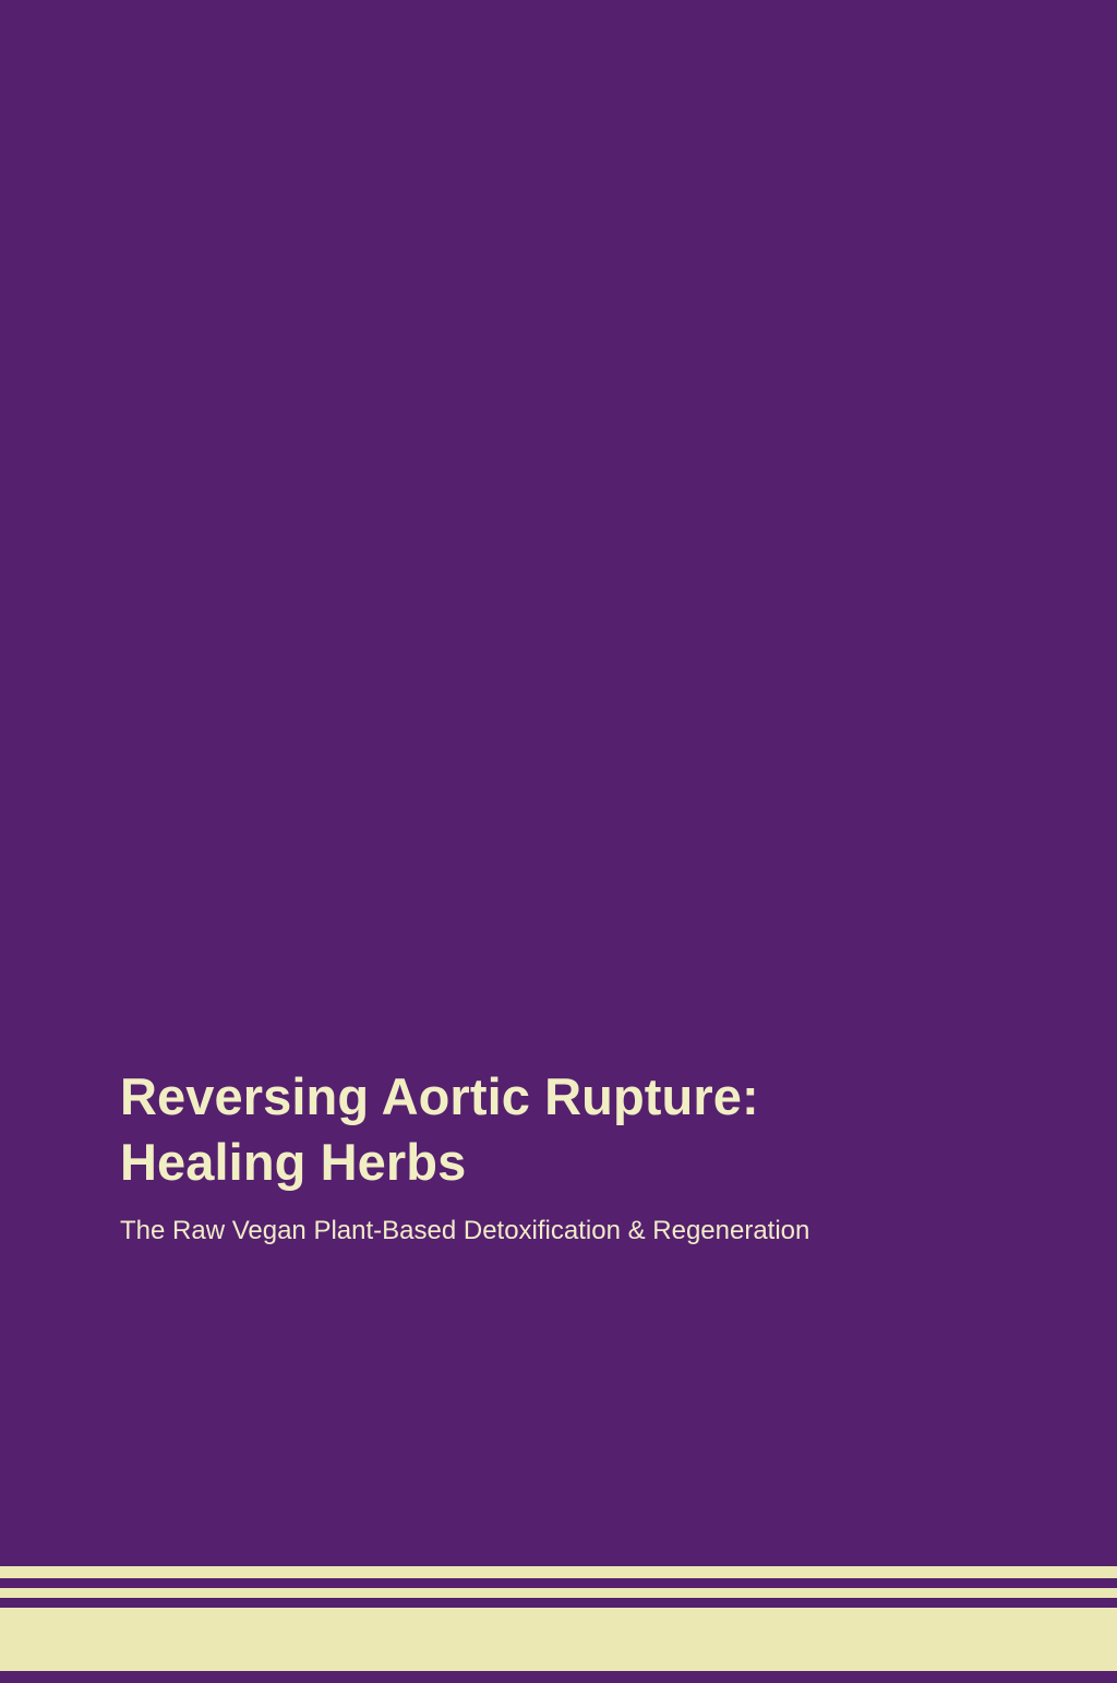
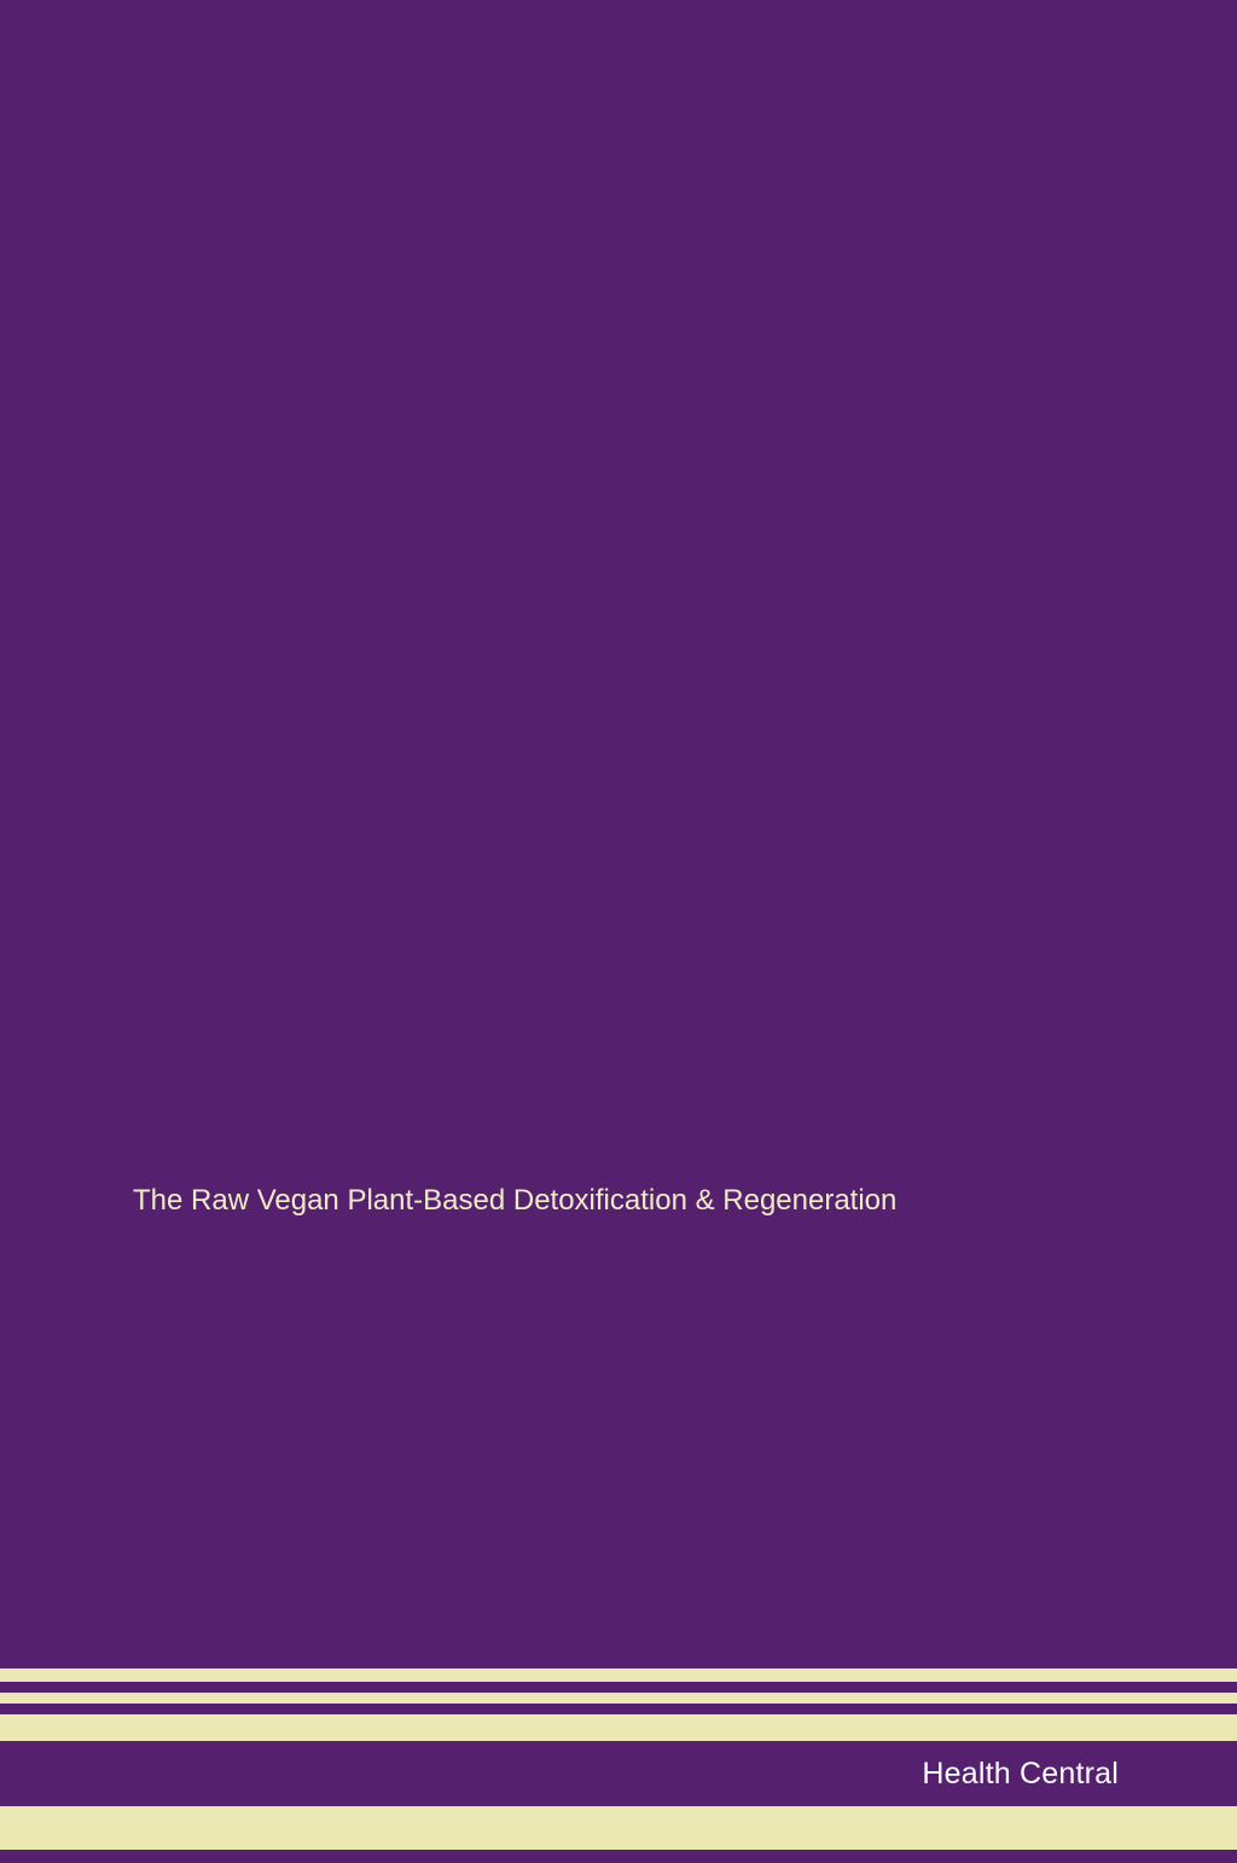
- Reversing Aortic Rupture:
- Healing Herbs
  The Raw Vegan Plant-Based Detoxification & Regeneration
+ Health Central
